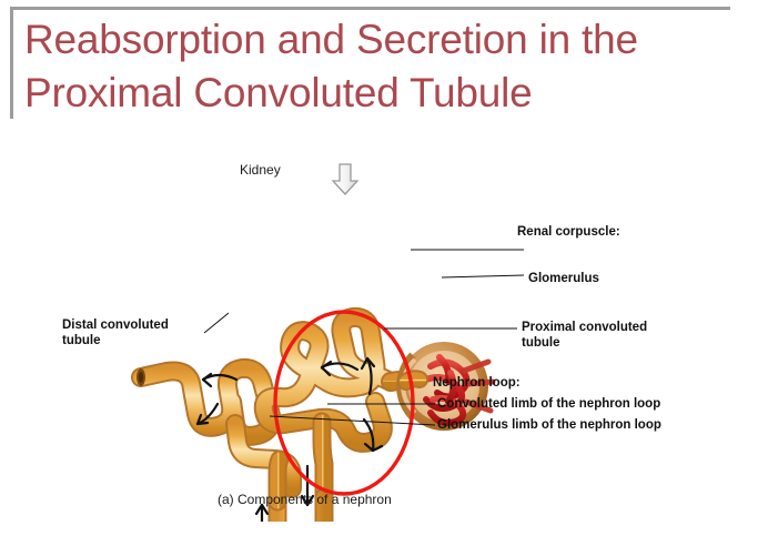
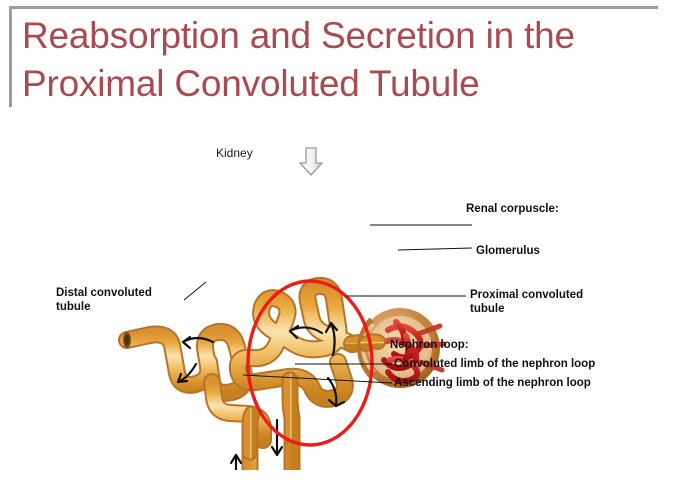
  Reabsorption and Secretion in the
  Proximal Convoluted Tubule
  Kidney
  Distal convoluted
  tubule
  Renal corpuscle:
  Glomerulus
  Proximal convoluted
  tubule
  Nephron loop:
  Convoluted limb of the nephron loop
- Glomerulus limb of the nephron loop
+ Ascending limb of the nephron loop
- (a) Components of a nephron
